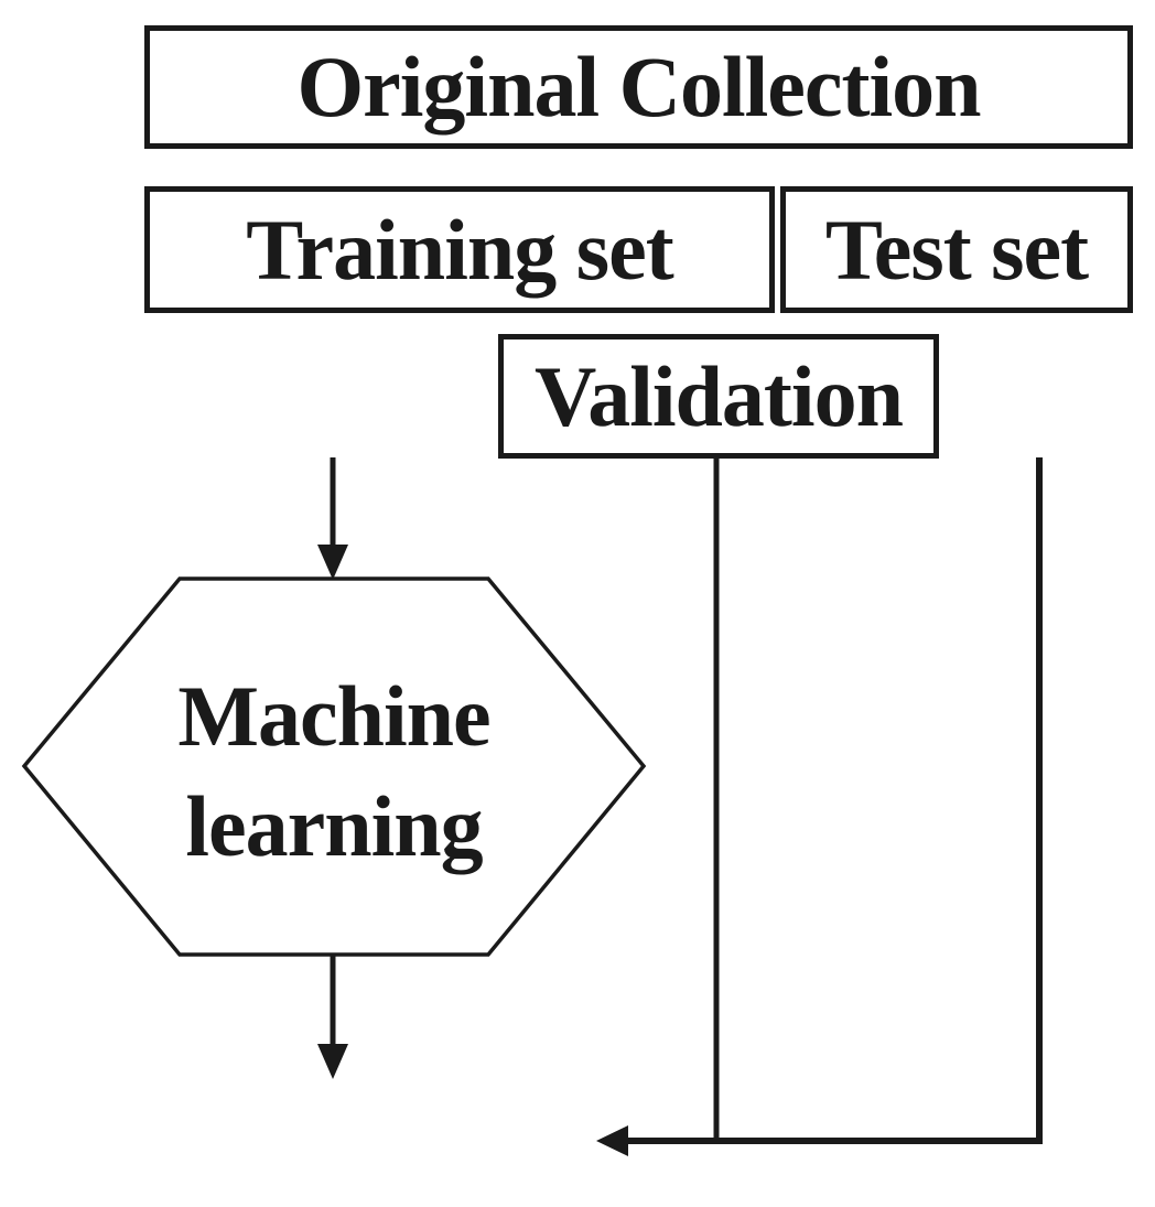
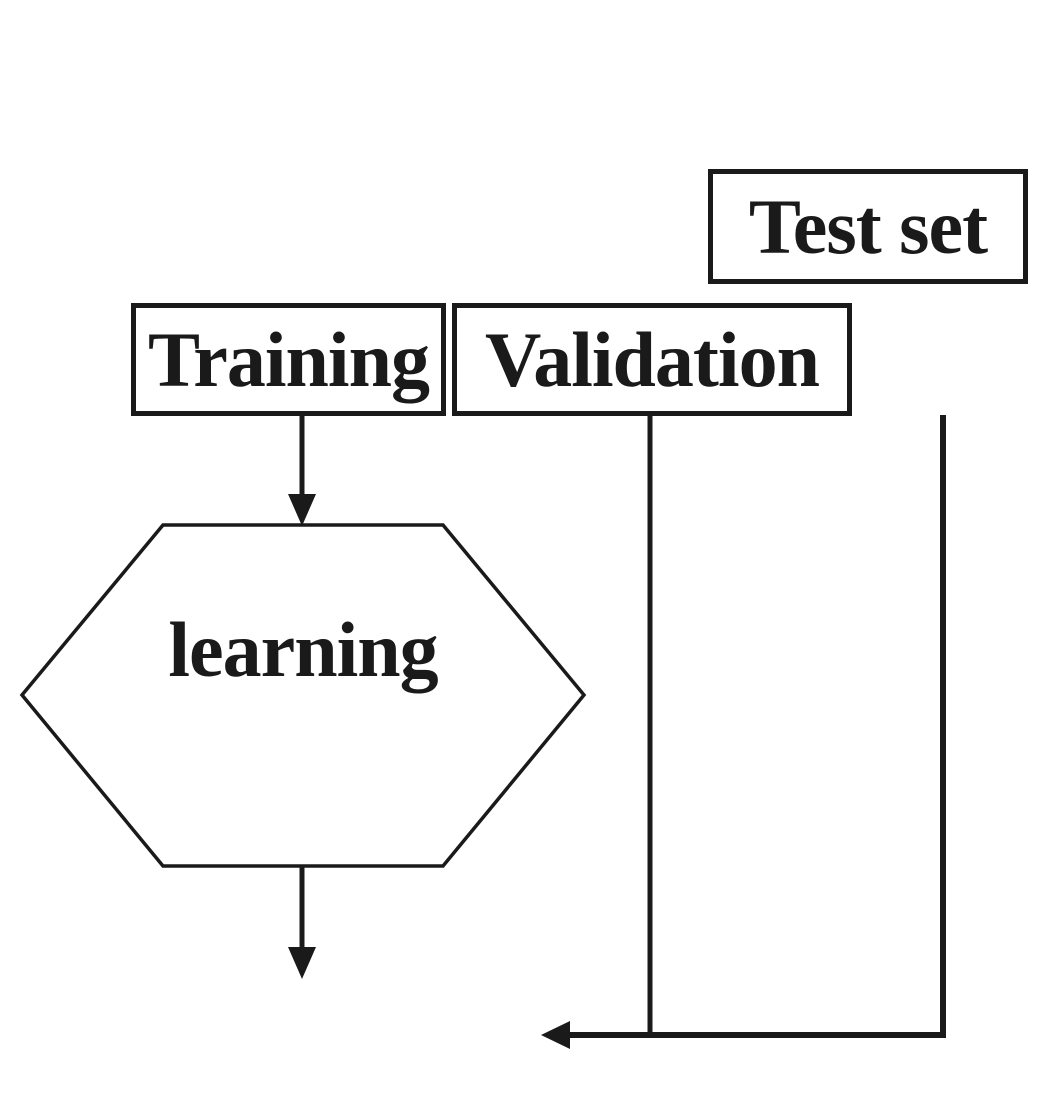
- Original Collection
- Training set
  Test set
+ Training
  Validation
- Machine
  learning
